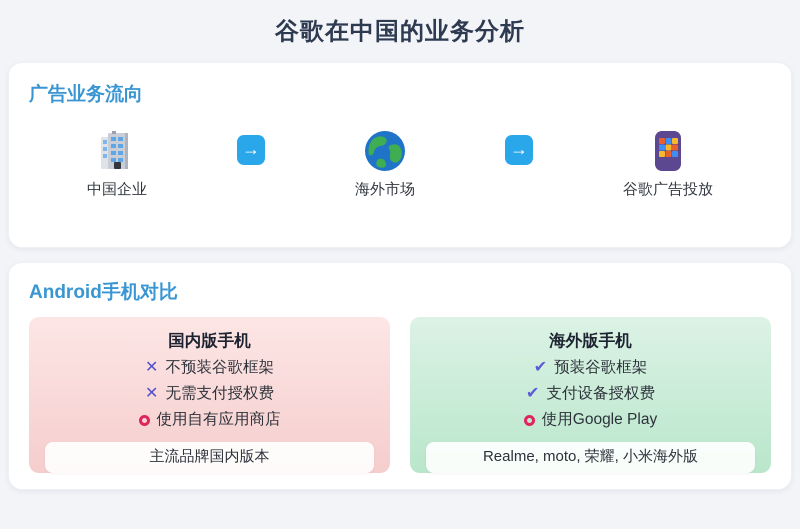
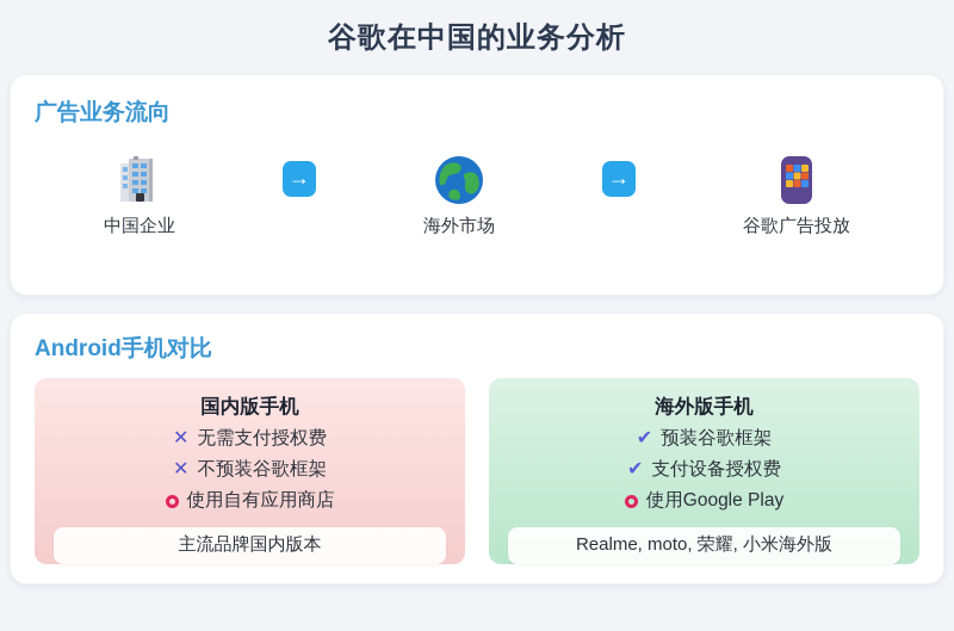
  谷歌在中国的业务分析
  广告业务流向
  中国企业
  →
  海外市场
  →
  谷歌广告投放
  Android手机对比
  国内版手机
  ✕
- 不预装谷歌框架
+ 无需支付授权费
  ✕
- 无需支付授权费
+ 不预装谷歌框架
  使用自有应用商店
  主流品牌国内版本
  海外版手机
  ✔
  预装谷歌框架
  ✔
  支付设备授权费
  使用Google Play
  Realme, moto, 荣耀, 小米海外版
